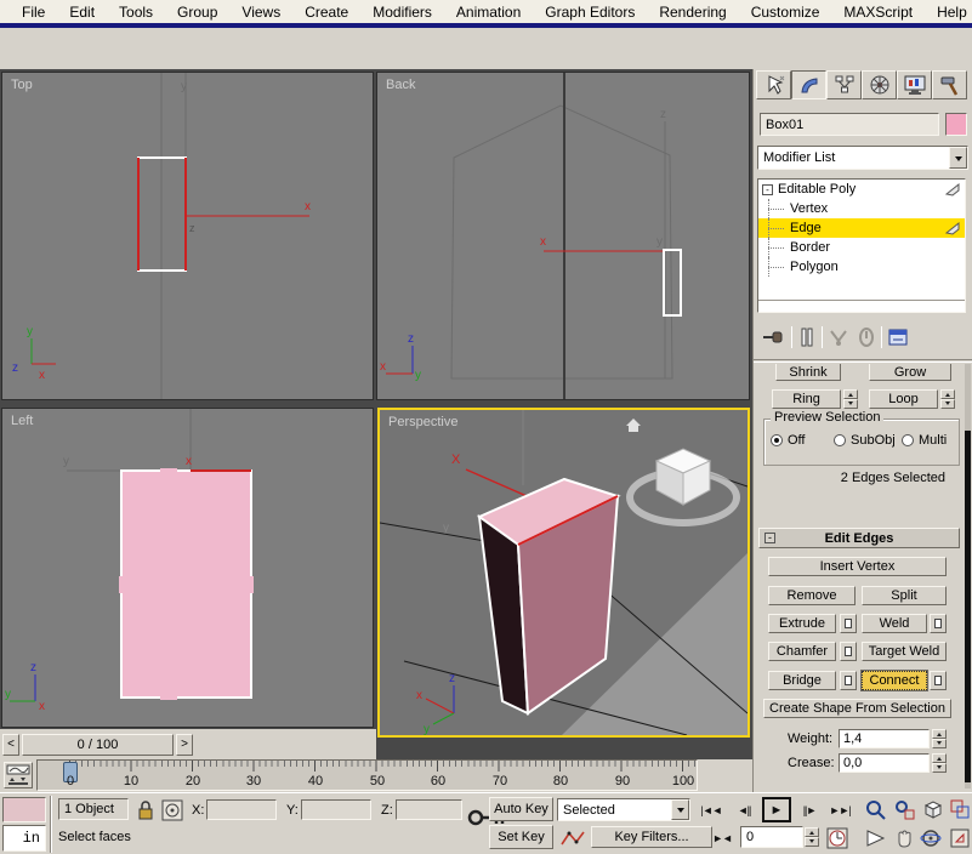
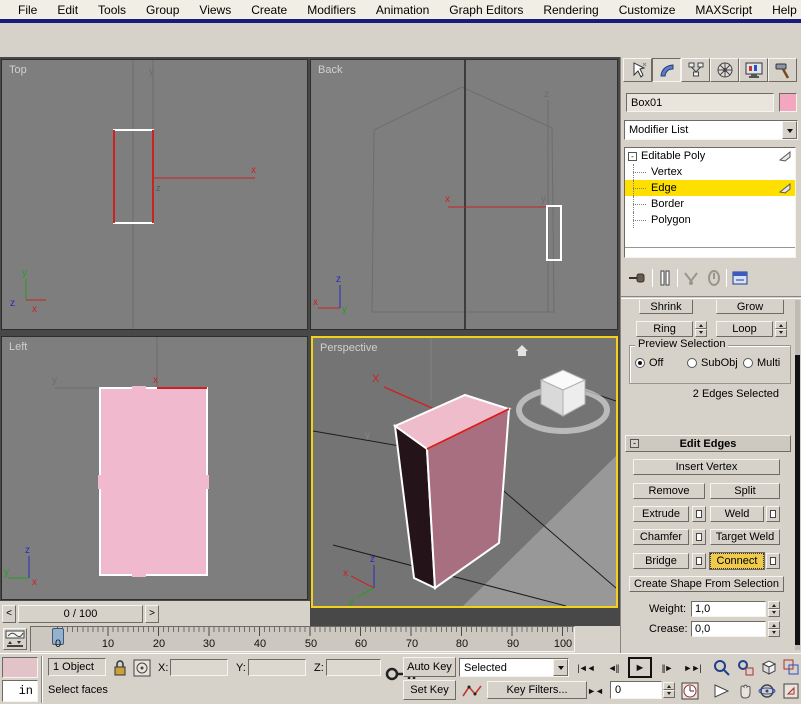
  File
  Edit
  Tools
  Group
  Views
  Create
  Modifiers
  Animation
  Graph Editors
  Rendering
  Customize
  MAXScript
  Help
  Top
  z
  x
  y
  z
  x
  Back
  y
  x
  z
  x
  y
  Left
  x
  z
  y
  x
  Perspective
  y
  X
  z
  x
  y
  <
  0 / 100
  >
  0
  10
  20
  30
  40
  50
  60
  70
  80
  90
  100
  Box01
  Modifier List
  -
  Editable Poly
  Vertex
  Edge
  Border
  Polygon
  Shrink
  Grow
  Ring
  Loop
  Preview Selection
  Off
  SubObj
  Multi
  2 Edges Selected
  -
  Edit Edges
  Insert Vertex
  Remove
  Split
  Extrude
  Weld
  Chamfer
  Target Weld
  Bridge
  Connect
  Create Shape From Selection
  Weight:
- 1,4
+ 1,0
  Crease:
  0,0
  in
  1 Object
  X:
  Y:
  Z:
  Select faces
  Auto Key
  Set Key
  Selected
  Key Filters...
  |◄◄
  ◄||
  ►
  ||►
  ►►|
  ►◄
  0
